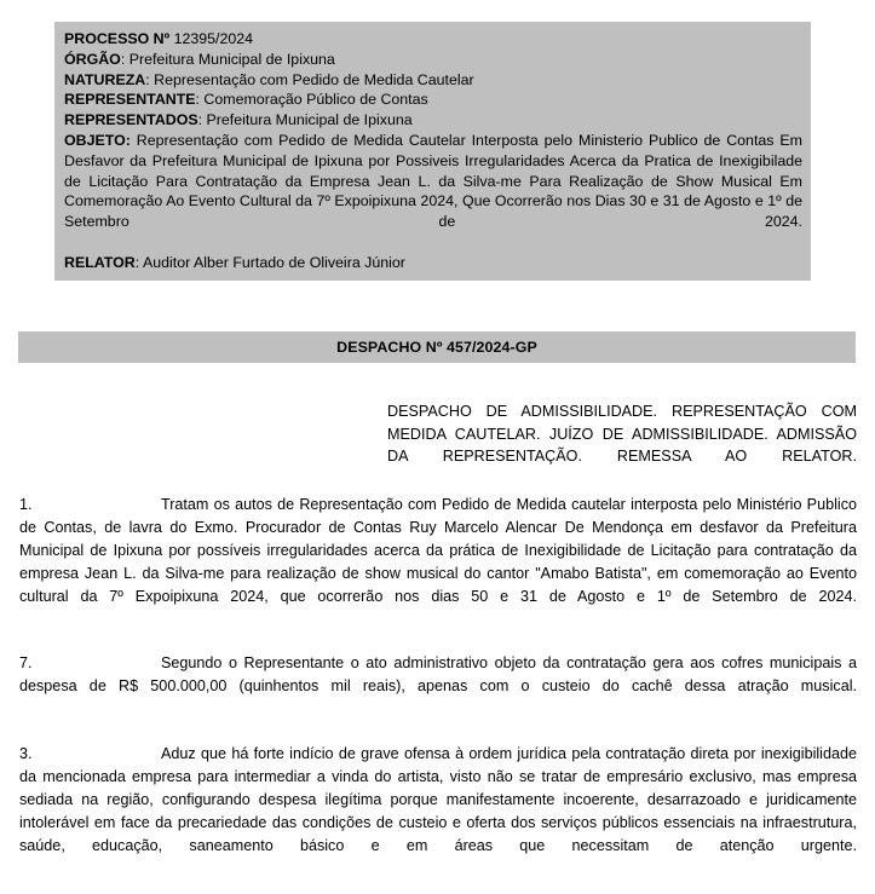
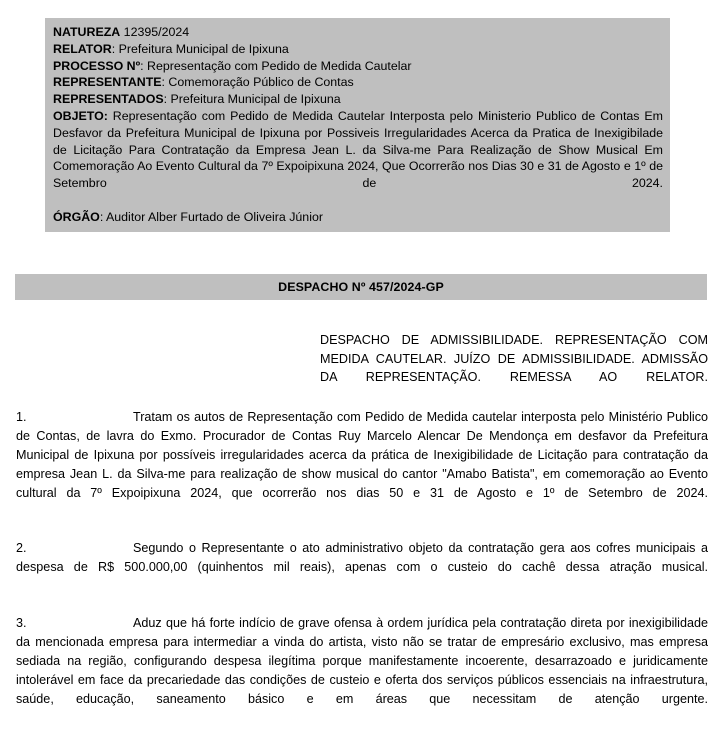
- PROCESSO Nº 12395/2024
+ NATUREZA 12395/2024
- ÓRGÃO: Prefeitura Municipal de Ipixuna
+ RELATOR: Prefeitura Municipal de Ipixuna
- NATUREZA: Representação com Pedido de Medida Cautelar
+ PROCESSO Nº: Representação com Pedido de Medida Cautelar
  REPRESENTANTE: Comemoração Público de Contas
  REPRESENTADOS: Prefeitura Municipal de Ipixuna
  OBJETO: Representação com Pedido de Medida Cautelar Interposta pelo Ministerio Publico de Contas Em Desfavor da Prefeitura Municipal de Ipixuna por Possiveis Irregularidades Acerca da Pratica de Inexigibilade de Licitação Para Contratação da Empresa Jean L. da Silva-me Para Realização de Show Musical Em Comemoração Ao Evento Cultural da 7º Expoipixuna 2024, Que Ocorrerão nos Dias 30 e 31 de Agosto e 1º de Setembro de 2024.
- RELATOR: Auditor Alber Furtado de Oliveira Júnior
+ ÓRGÃO: Auditor Alber Furtado de Oliveira Júnior
  DESPACHO Nº 457/2024-GP
  DESPACHO DE ADMISSIBILIDADE. REPRESENTAÇÃO COM MEDIDA CAUTELAR. JUÍZO DE ADMISSIBILIDADE. ADMISSÃO DA REPRESENTAÇÃO. REMESSA AO RELATOR.
  1. Tratam os autos de Representação com Pedido de Medida cautelar interposta pelo Ministério Publico de Contas, de lavra do Exmo. Procurador de Contas Ruy Marcelo Alencar De Mendonça em desfavor da Prefeitura Municipal de Ipixuna por possíveis irregularidades acerca da prática de Inexigibilidade de Licitação para contratação da empresa Jean L. da Silva-me para realização de show musical do cantor "Amabo Batista", em comemoração ao Evento cultural da 7º Expoipixuna 2024, que ocorrerão nos dias 50 e 31 de Agosto e 1º de Setembro de 2024.
- 7. Segundo o Representante o ato administrativo objeto da contratação gera aos cofres municipais a despesa de R$ 500.000,00 (quinhentos mil reais), apenas com o custeio do cachê dessa atração musical.
+ 2. Segundo o Representante o ato administrativo objeto da contratação gera aos cofres municipais a despesa de R$ 500.000,00 (quinhentos mil reais), apenas com o custeio do cachê dessa atração musical.
  3. Aduz que há forte indício de grave ofensa à ordem jurídica pela contratação direta por inexigibilidade da mencionada empresa para intermediar a vinda do artista, visto não se tratar de empresário exclusivo, mas empresa sediada na região, configurando despesa ilegítima porque manifestamente incoerente, desarrazoado e juridicamente intolerável em face da precariedade das condições de custeio e oferta dos serviços públicos essenciais na infraestrutura, saúde, educação, saneamento básico e em áreas que necessitam de atenção urgente.
